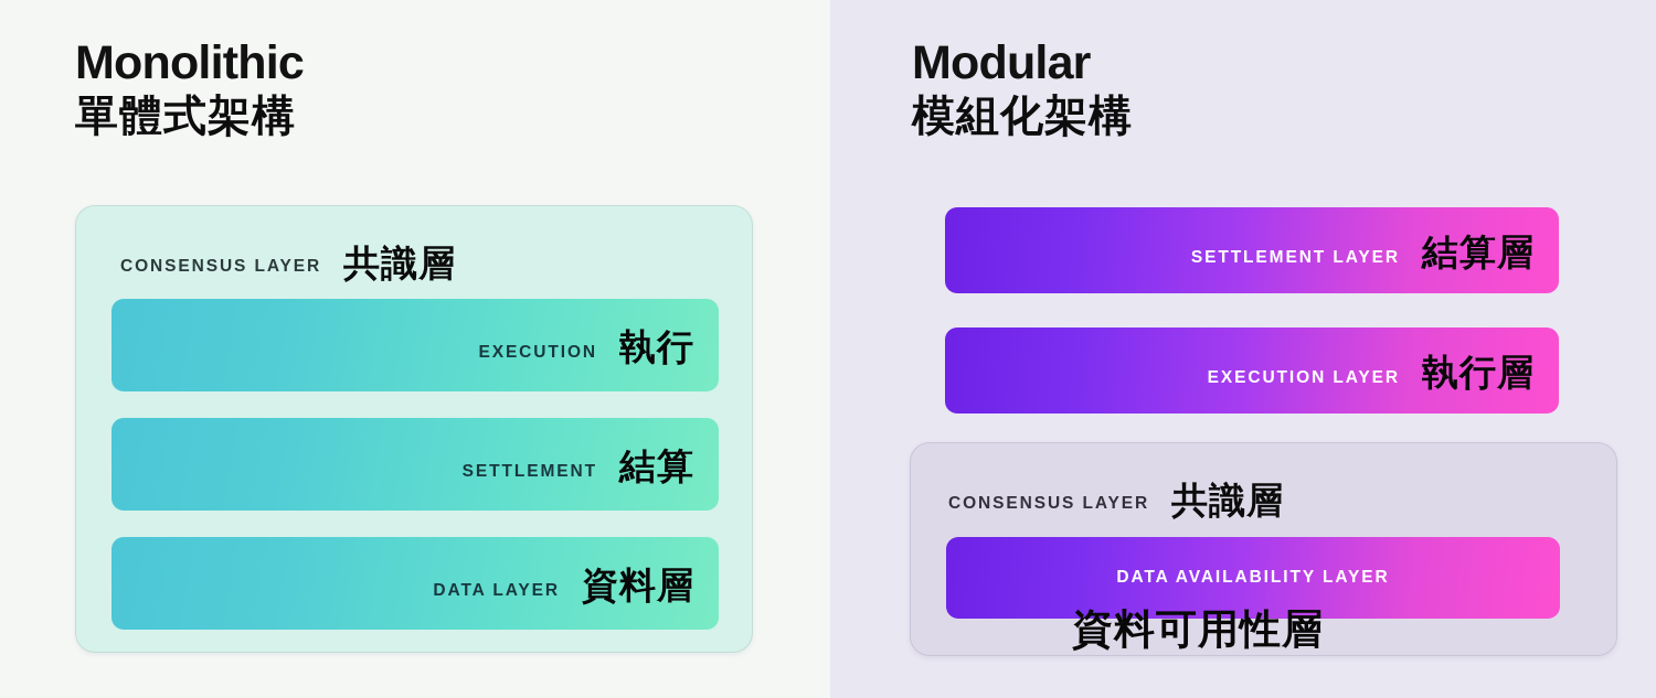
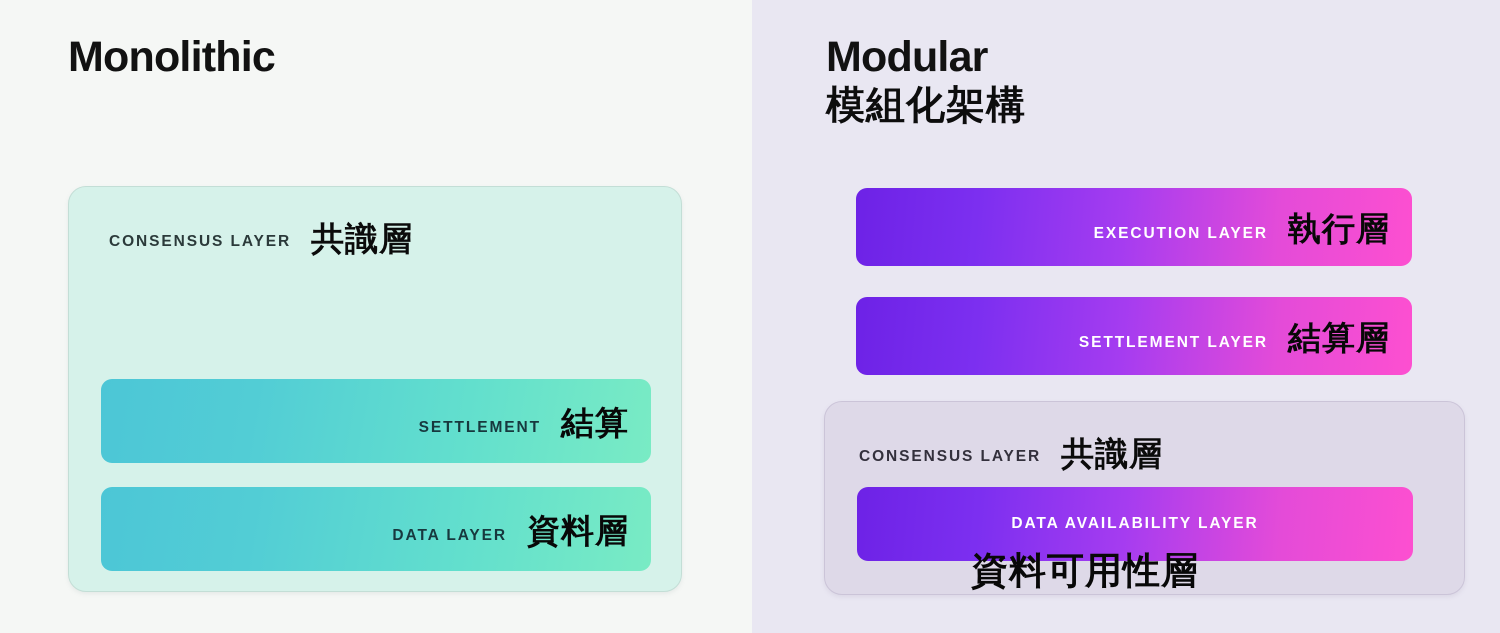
  Monolithic
- 單體式架構
  CONSENSUS LAYER
  共識層
- EXECUTION
- 執行
  SETTLEMENT
  結算
  DATA LAYER
  資料層
  Modular
  模組化架構
- SETTLEMENT LAYER
+ EXECUTION LAYER
- 結算層
+ 執行層
- EXECUTION LAYER
+ SETTLEMENT LAYER
- 執行層
+ 結算層
  CONSENSUS LAYER
  共識層
  DATA AVAILABILITY LAYER
  資料可用性層
